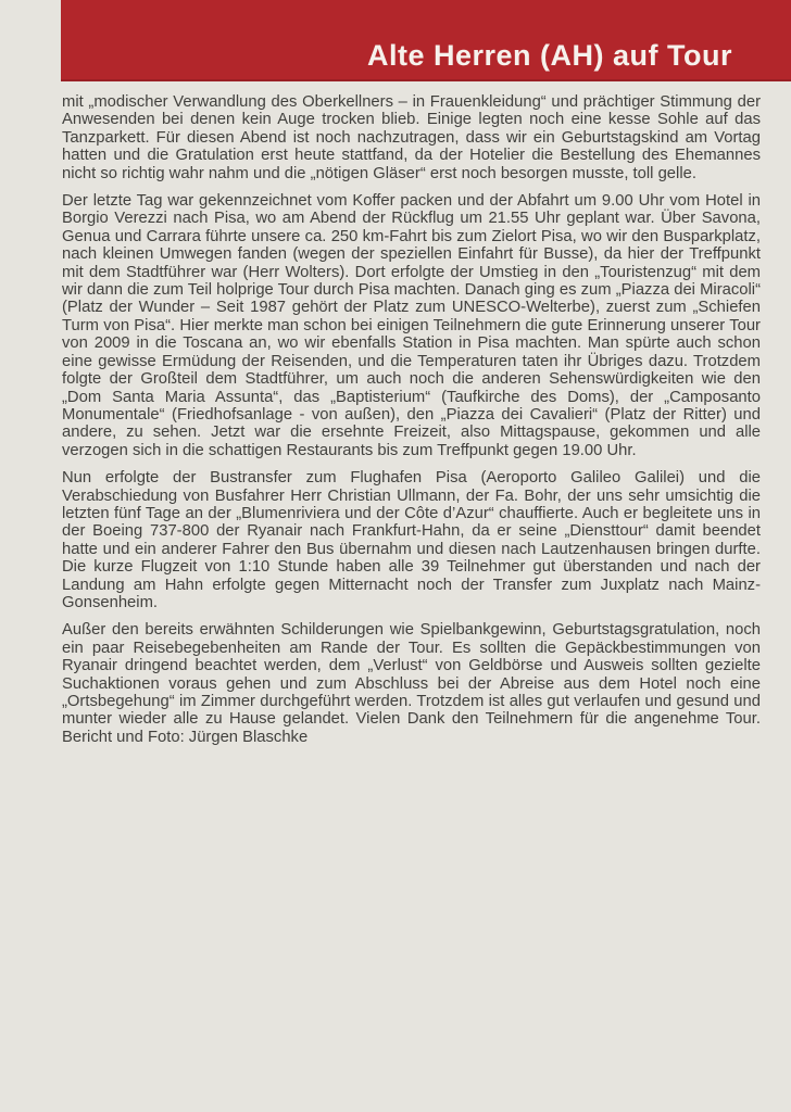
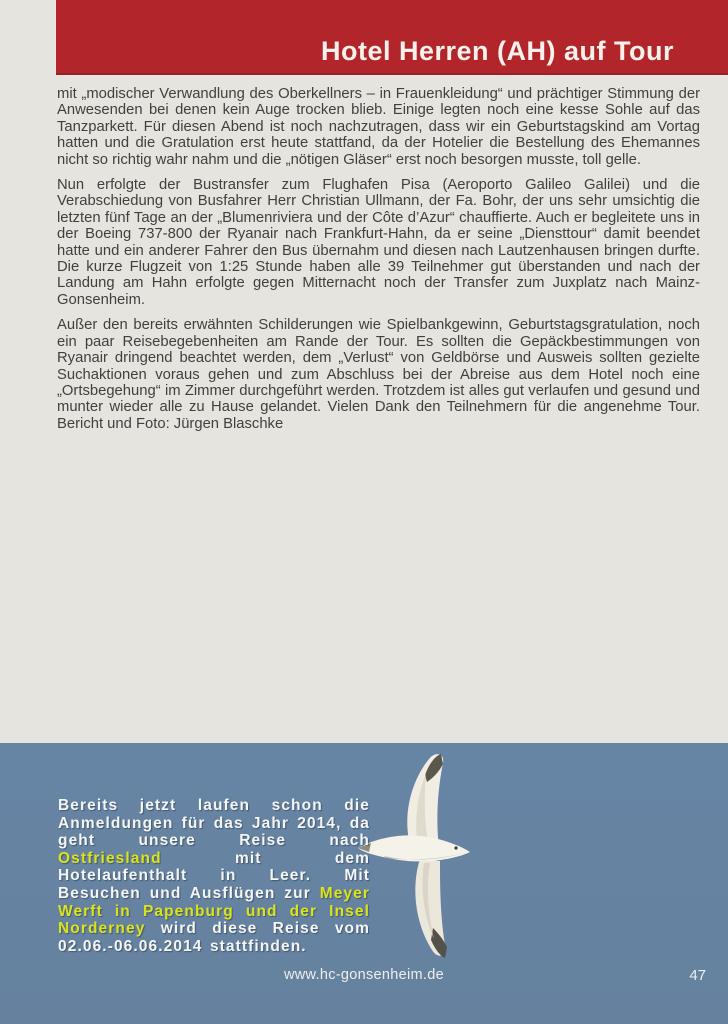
- Alte Herren (AH) auf Tour
+ Hotel Herren (AH) auf Tour
  mit „modischer Verwandlung des Oberkellners – in Frauenkleidung“ und prächtiger Stimmung der Anwesenden bei denen kein Auge trocken blieb. Einige legten noch eine kesse Sohle auf das Tanzparkett. Für diesen Abend ist noch nachzutragen, dass wir ein Geburtstagskind am Vortag hatten und die Gratulation erst heute stattfand, da der Hotelier die Bestellung des Ehemannes nicht so richtig wahr nahm und die „nötigen Gläser“ erst noch besorgen musste, toll gelle.
- Der letzte Tag war gekennzeichnet vom Koffer packen und der Abfahrt um 9.00 Uhr vom Hotel in Borgio Verezzi nach Pisa, wo am Abend der Rückflug um 21.55 Uhr geplant war. Über Savona, Genua und Carrara führte unsere ca. 250 km-Fahrt bis zum Zielort Pisa, wo wir den Busparkplatz, nach kleinen Umwegen fanden (wegen der speziellen Einfahrt für Busse), da hier der Treffpunkt mit dem Stadtführer war (Herr Wolters). Dort erfolgte der Umstieg in den „Touristenzug“ mit dem wir dann die zum Teil holprige Tour durch Pisa machten. Danach ging es zum „Piazza dei Miracoli“ (Platz der Wunder – Seit 1987 gehört der Platz zum UNESCO-Welterbe), zuerst zum „Schiefen Turm von Pisa“. Hier merkte man schon bei einigen Teilnehmern die gute Erinnerung unserer Tour von 2009 in die Toscana an, wo wir ebenfalls Station in Pisa machten. Man spürte auch schon eine gewisse Ermüdung der Reisenden, und die Temperaturen taten ihr Übriges dazu. Trotzdem folgte der Großteil dem Stadtführer, um auch noch die anderen Sehenswürdigkeiten wie den „Dom Santa Maria Assunta“, das „Baptisterium“ (Taufkirche des Doms), der „Camposanto Monumentale“ (Friedhofsanlage - von außen), den „Piazza dei Cavalieri“ (Platz der Ritter) und andere, zu sehen. Jetzt war die ersehnte Freizeit, also Mittagspause, gekommen und alle verzogen sich in die schattigen Restaurants bis zum Treffpunkt gegen 19.00 Uhr.
- Nun erfolgte der Bustransfer zum Flughafen Pisa (Aeroporto Galileo Galilei) und die Verabschiedung von Busfahrer Herr Christian Ullmann, der Fa. Bohr, der uns sehr umsichtig die letzten fünf Tage an der „Blumenriviera und der Côte d’Azur“ chauffierte. Auch er begleitete uns in der Boeing 737-800 der Ryanair nach Frankfurt-Hahn, da er seine „Diensttour“ damit beendet hatte und ein anderer Fahrer den Bus übernahm und diesen nach Lautzenhausen bringen durfte. Die kurze Flugzeit von 1:10 Stunde haben alle 39 Teilnehmer gut überstanden und nach der Landung am Hahn erfolgte gegen Mitternacht noch der Transfer zum Juxplatz nach Mainz-Gonsenheim.
+ Nun erfolgte der Bustransfer zum Flughafen Pisa (Aeroporto Galileo Galilei) und die Verabschiedung von Busfahrer Herr Christian Ullmann, der Fa. Bohr, der uns sehr umsichtig die letzten fünf Tage an der „Blumenriviera und der Côte d’Azur“ chauffierte. Auch er begleitete uns in der Boeing 737-800 der Ryanair nach Frankfurt-Hahn, da er seine „Diensttour“ damit beendet hatte und ein anderer Fahrer den Bus übernahm und diesen nach Lautzenhausen bringen durfte. Die kurze Flugzeit von 1:25 Stunde haben alle 39 Teilnehmer gut überstanden und nach der Landung am Hahn erfolgte gegen Mitternacht noch der Transfer zum Juxplatz nach Mainz-Gonsenheim.
  Außer den bereits erwähnten Schilderungen wie Spielbankgewinn, Geburtstagsgratulation, noch ein paar Reisebegebenheiten am Rande der Tour. Es sollten die Gepäckbestimmungen von Ryanair dringend beachtet werden, dem „Verlust“ von Geldbörse und Ausweis sollten gezielte Suchaktionen voraus gehen und zum Abschluss bei der Abreise aus dem Hotel noch eine „Ortsbegehung“ im Zimmer durchgeführt werden. Trotzdem ist alles gut verlaufen und gesund und munter wieder alle zu Hause gelandet. Vielen Dank den Teilnehmern für die angenehme Tour. Bericht und Foto: Jürgen Blaschke
+ Bereits jetzt laufen schon die Anmeldungen für das Jahr 2014, da geht unsere Reise nach Ostfriesland mit dem Hotelaufenthalt in Leer. Mit Besuchen und Ausflügen zur Meyer Werft in Papenburg und der Insel Norderney wird diese Reise vom 02.06.-06.06.2014 stattfinden.
+ www.hc-gonsenheim.de
+ 47
